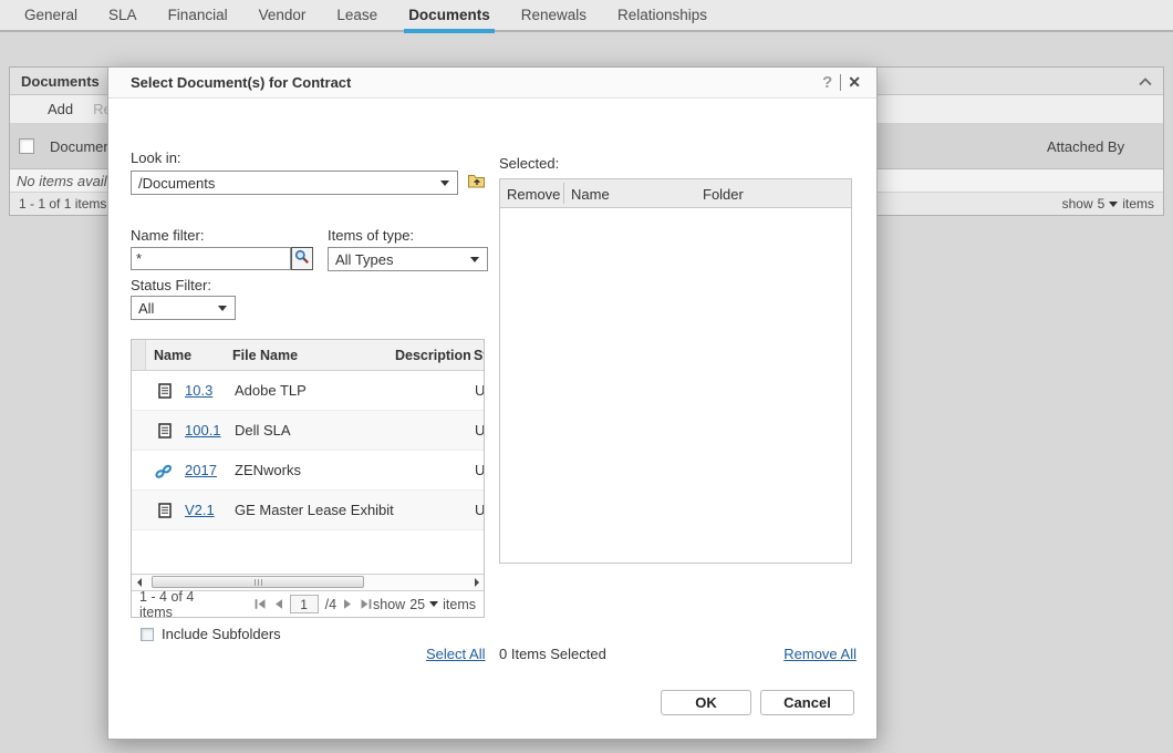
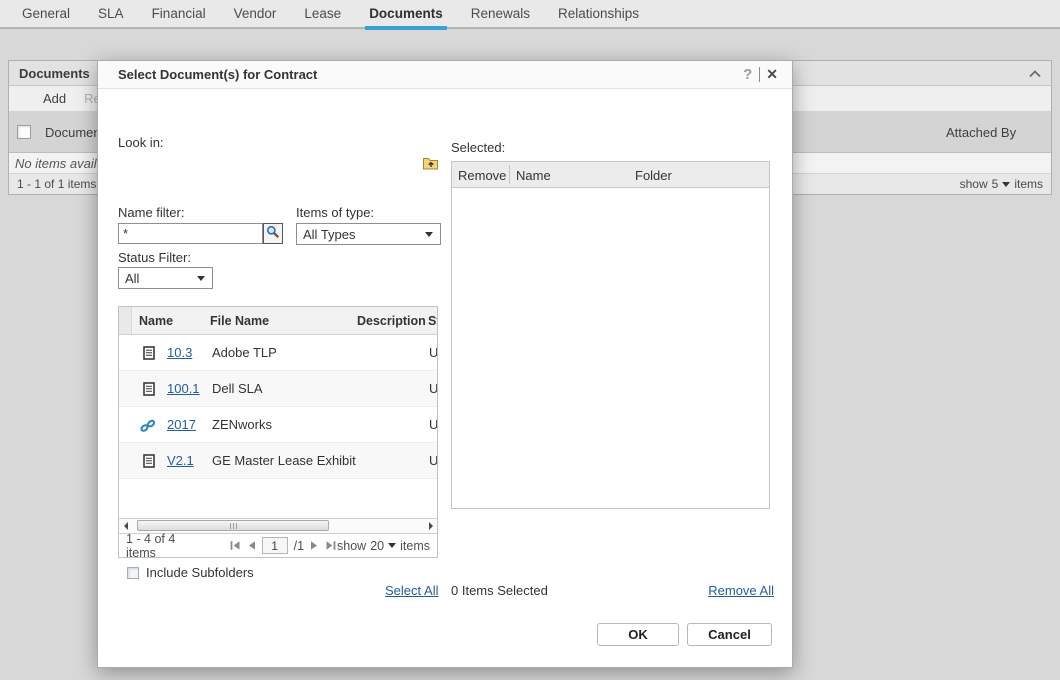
  General
  SLA
  Financial
  Vendor
  Lease
  Documents
  Renewals
  Relationships
  Documents
  Add
  Docume
  Attached By
  No items avail
  1 - 1 of 1 items
  show
  5
  items
  Select Document(s) for Contract
  ?
  ✕
  Look in:
- /Documents
  Name filter:
  *
  Items of type:
  All Types
  Status Filter:
  All
  Name
  File Name
  Description
  10.3
  Adobe TLP
  100.1
  Dell SLA
  2017
  ZENworks
  V2.1
  GE Master Lease Exhibit
  1 - 4 of 4 items
  1
- /4
+ /1
  show
- 25
+ 20
  items
  Include Subfolders
  Selected:
  Remove
  Name
  Folder
  Select All
  0 Items Selected
  Remove All
  OK
  Cancel
